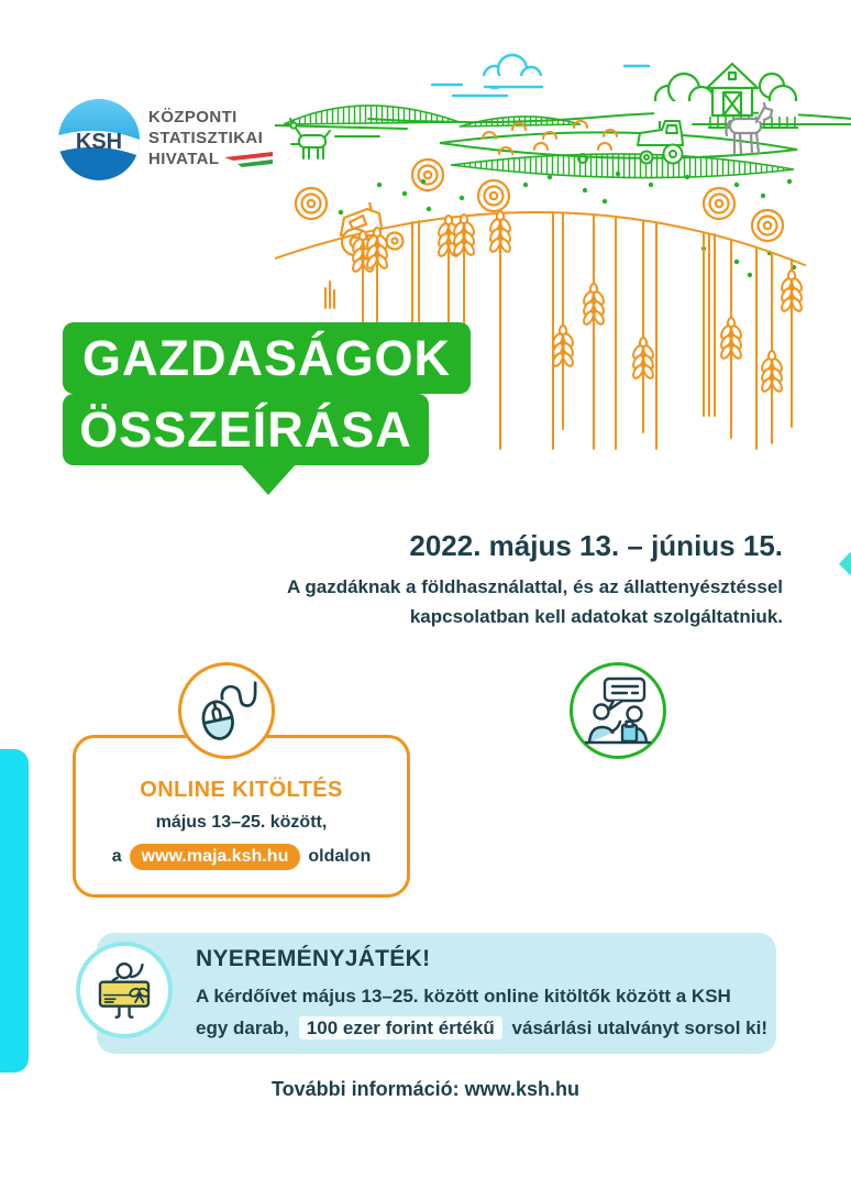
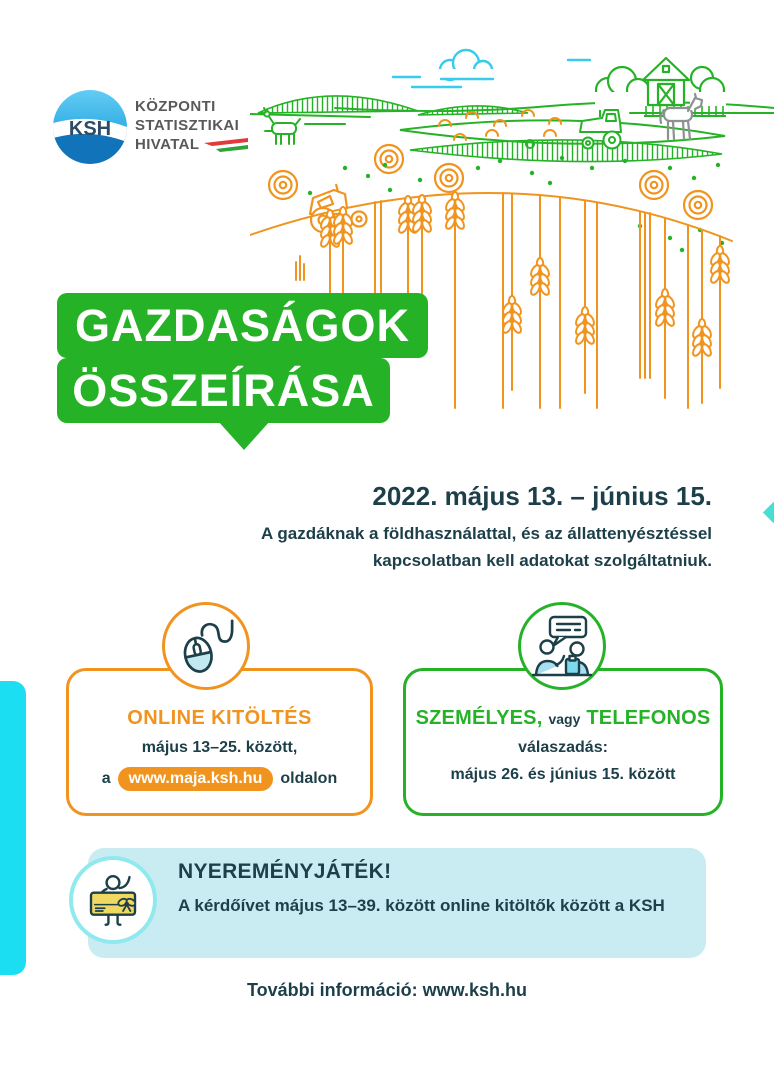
  KSH
  KÖZPONTI
  STATISZTIKAI
  HIVATAL
  GAZDASÁGOK
  ÖSSZEÍRÁSA
  2022. május 13. – június 15.
  A gazdáknak a földhasználattal, és az állattenyésztéssel
  kapcsolatban kell adatokat szolgáltatniuk.
  ONLINE KITÖLTÉS
  május 13–25. között,
  a
  www.maja.ksh.hu
  oldalon
+ SZEMÉLYES,
+ vagy
+ TELEFONOS
+ válaszadás:
+ május 26. és június 15. között
  NYEREMÉNYJÁTÉK!
- A kérdőívet május 13–25. között online kitöltők között a KSH
+ A kérdőívet május 13–39. között online kitöltők között a KSH
- egy darab, 100 ezer forint értékű vásárlási utalványt sorsol ki!
  További információ: www.ksh.hu
